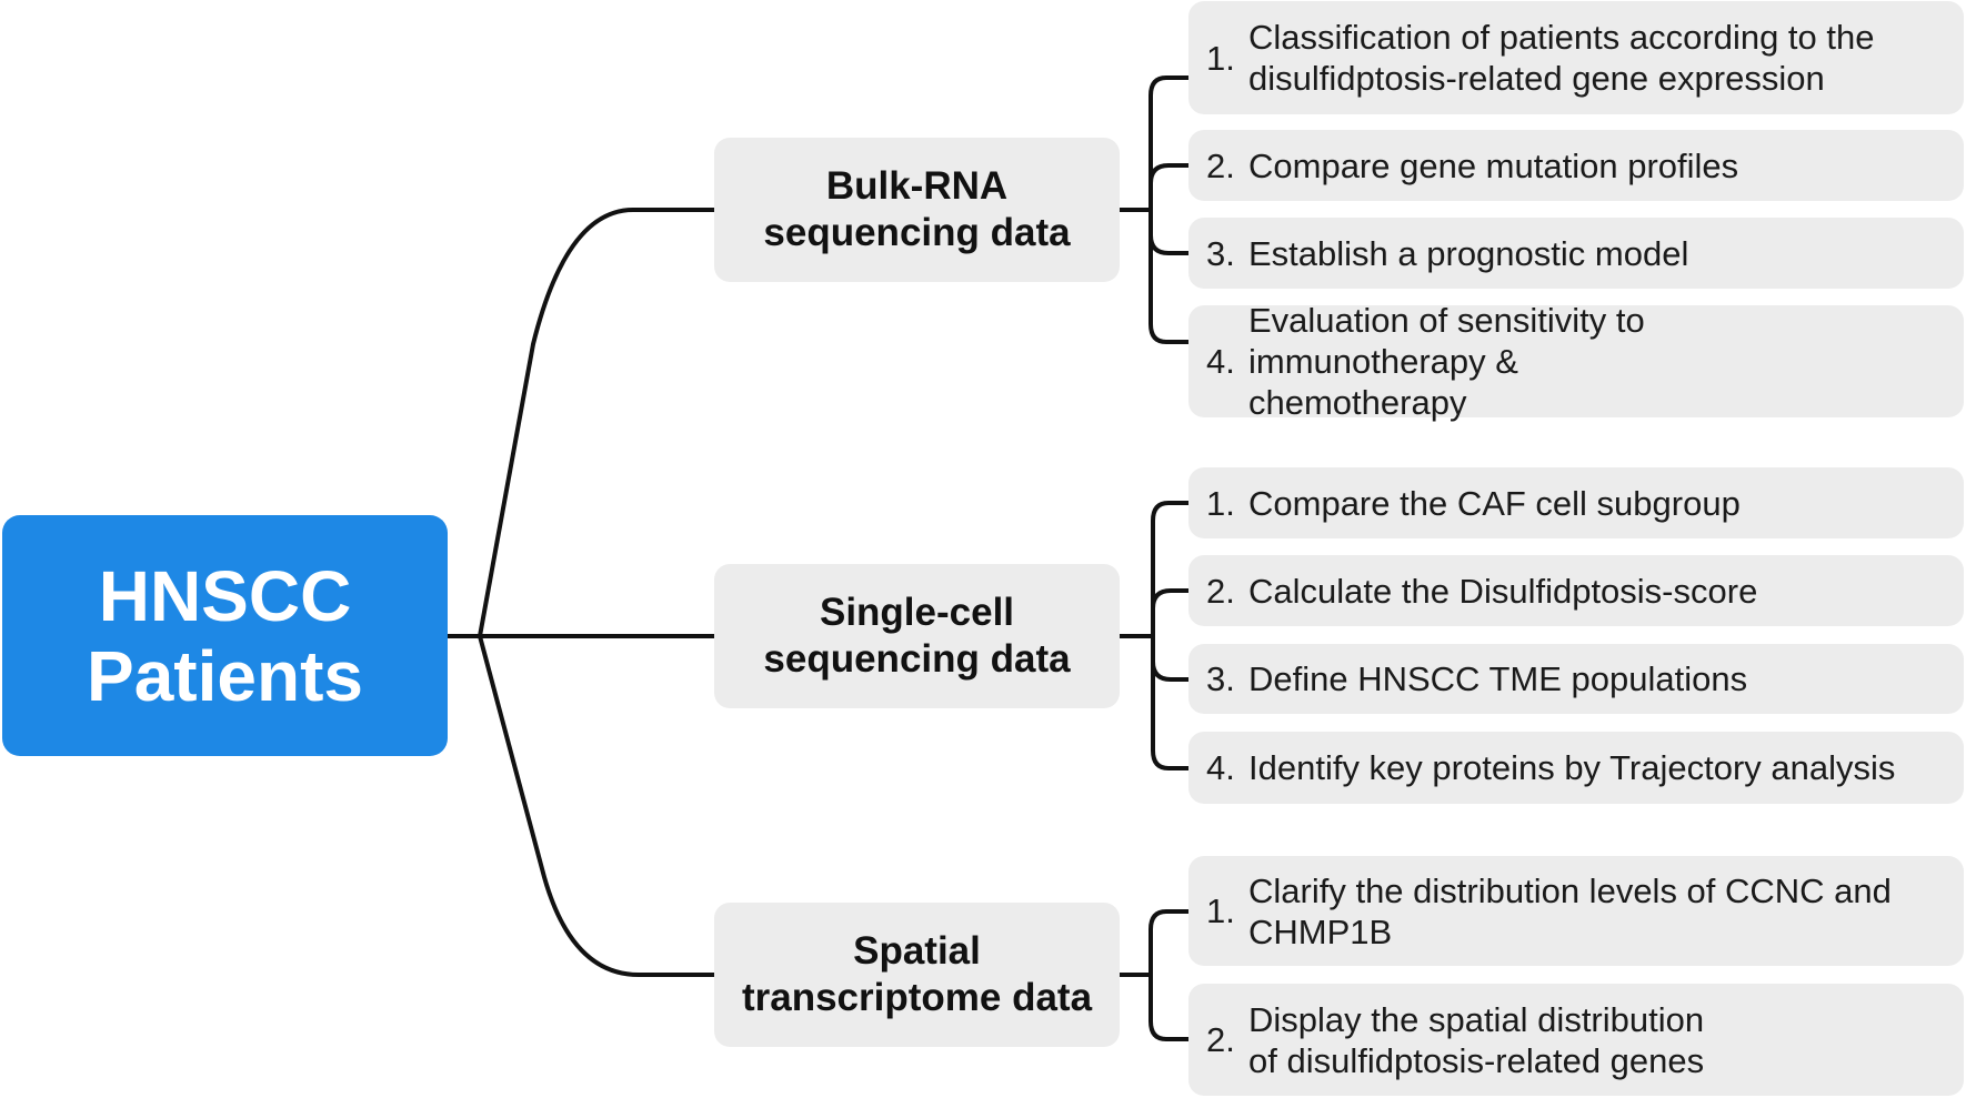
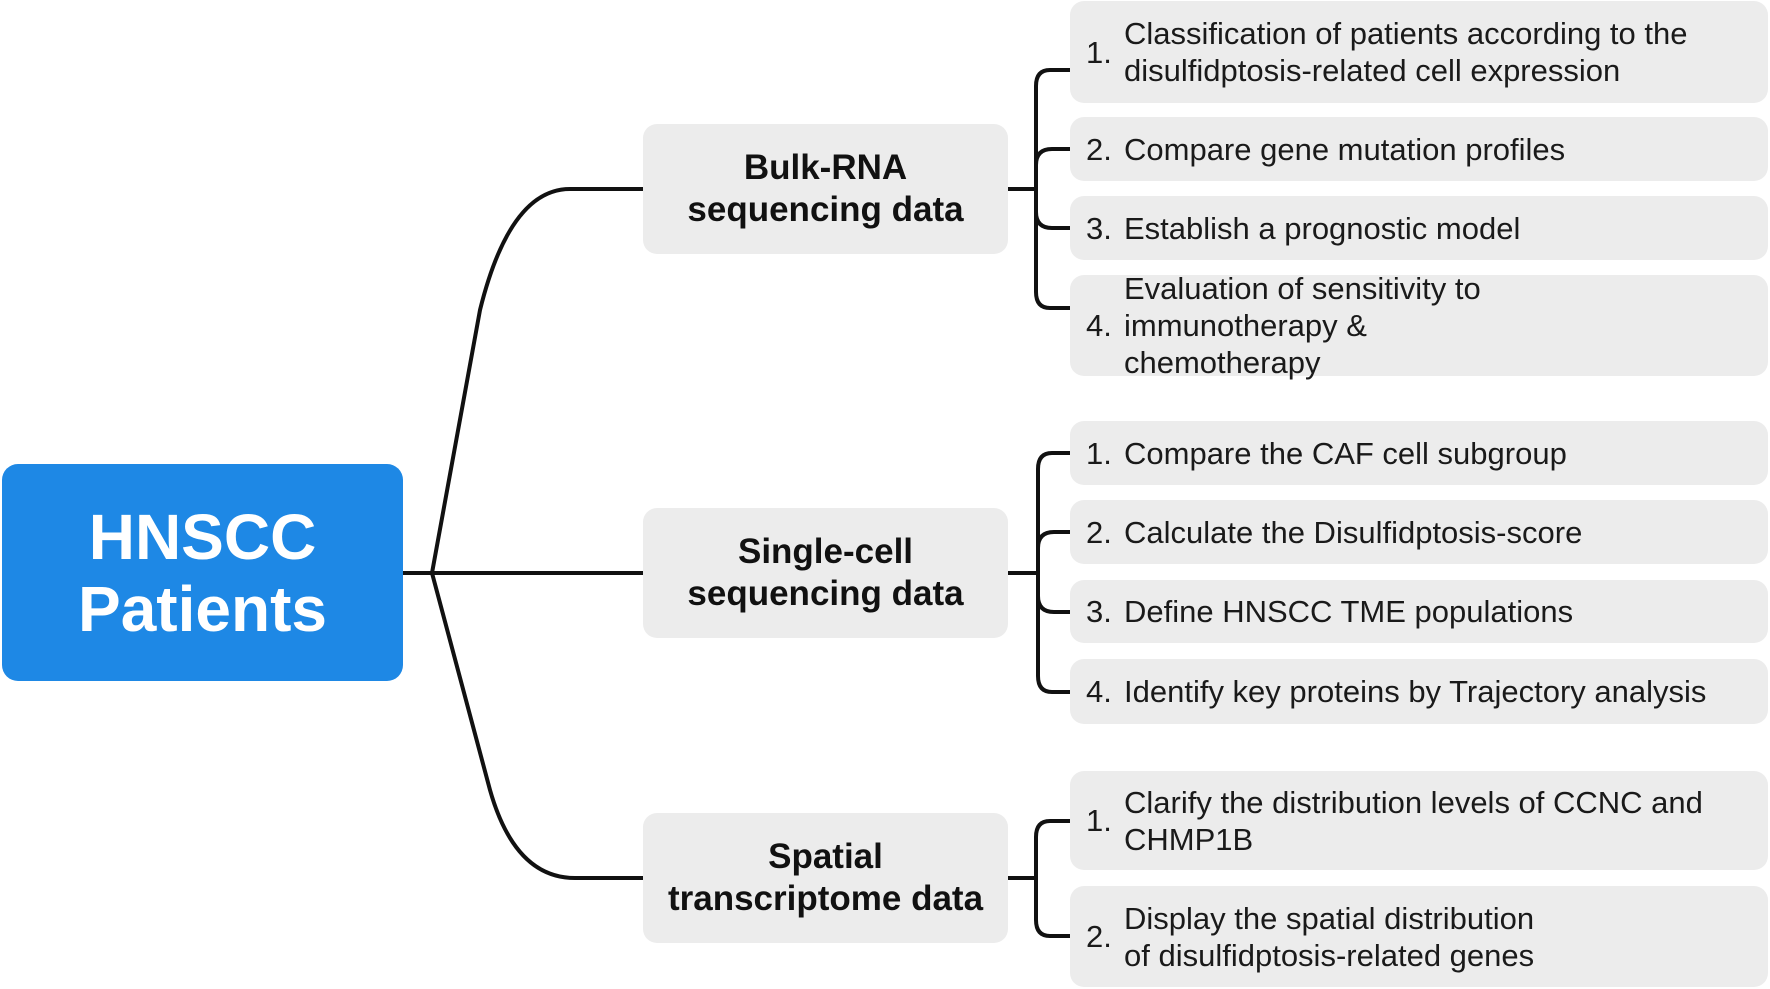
  HNSCC
  Patients
  Bulk-RNA
  sequencing data
  1.
- Classification of patients according to the disulfidptosis-related gene expression
+ Classification of patients according to the disulfidptosis-related cell expression
  2.
  Compare gene mutation profiles
  3.
  Establish a prognostic model
  4.
  Evaluation of sensitivity to immunotherapy & chemotherapy
  Single-cell
  sequencing data
  1.
  Compare the CAF cell subgroup
  2.
  Calculate the Disulfidptosis-score
  3.
  Define HNSCC TME populations
  4.
  Identify key proteins by Trajectory analysis
  Spatial
  transcriptome data
  1.
  Clarify the distribution levels of CCNC and CHMP1B
  2.
  Display the spatial distribution of disulfidptosis-related genes
